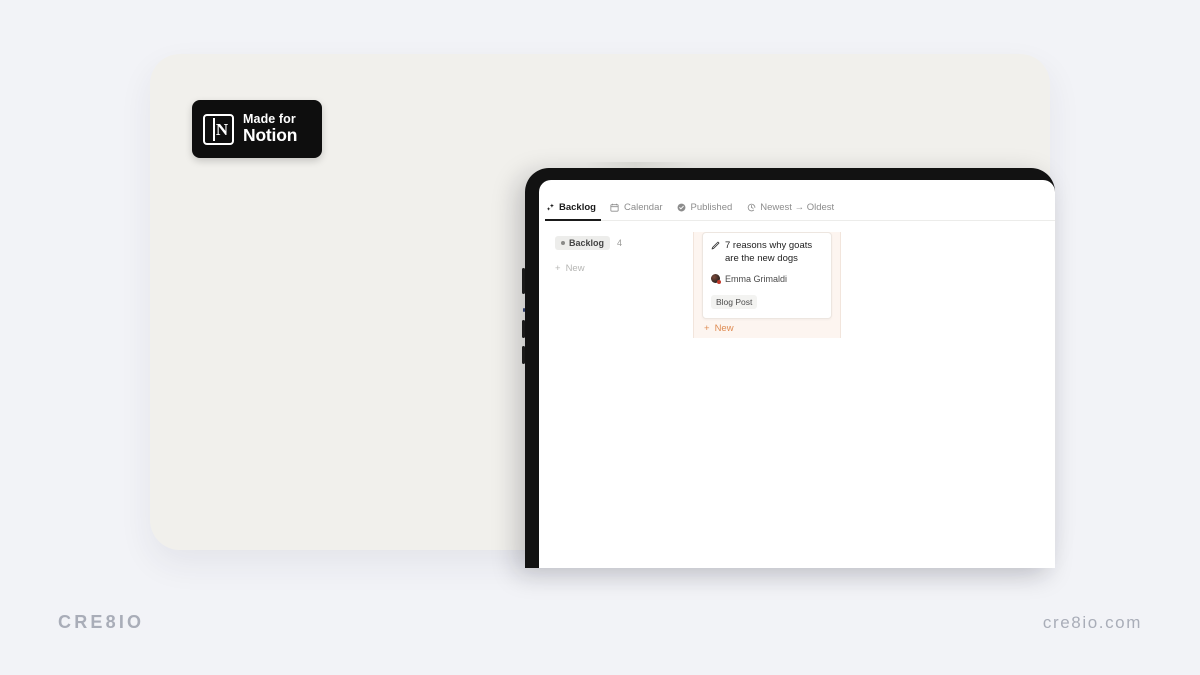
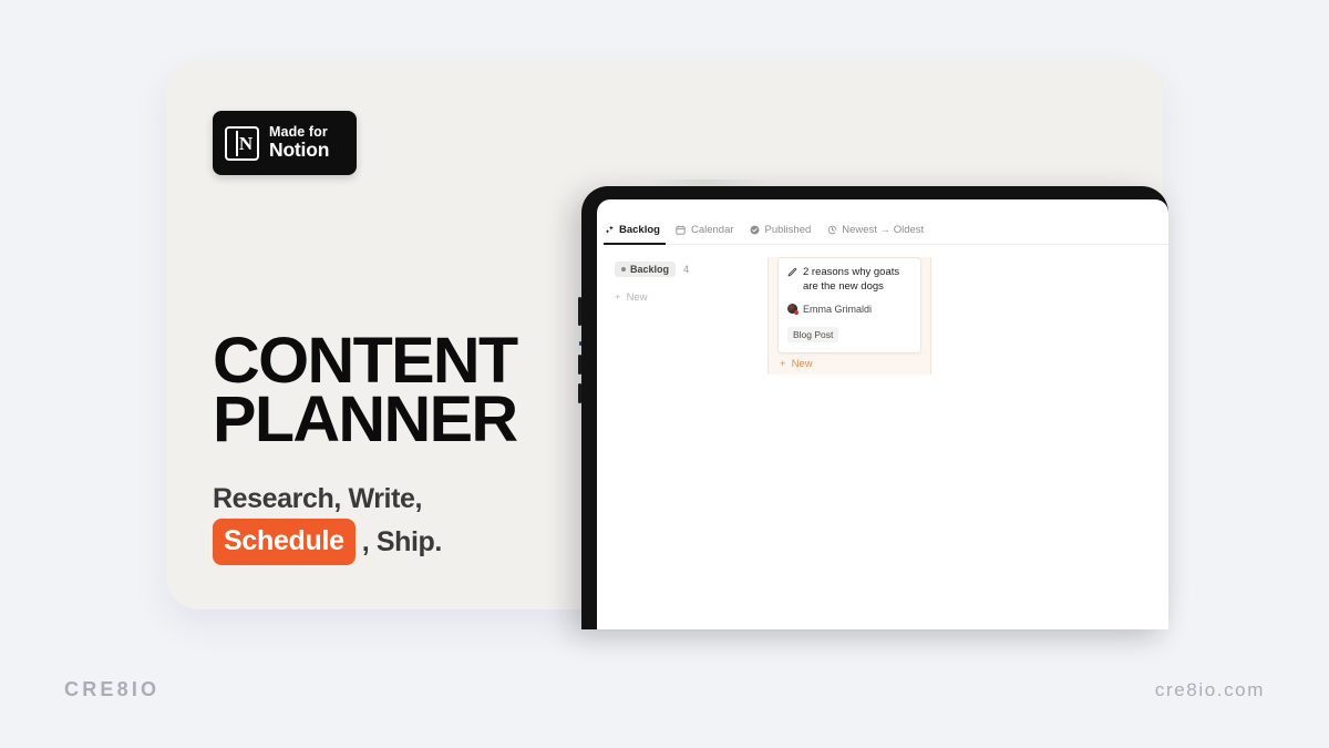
  N
  Made for
  Notion
+ CONTENT
+ PLANNER
+ Research, Write,
+ Schedule
+ , Ship.
  Backlog
  Calendar
  Published
  Newest → Oldest
  Backlog
  4
  +
  New
- 7 reasons why goats are the new dogs
+ 2 reasons why goats are the new dogs
  Emma Grimaldi
  Blog Post
  +
  New
  CRE8IO
  cre8io.com
